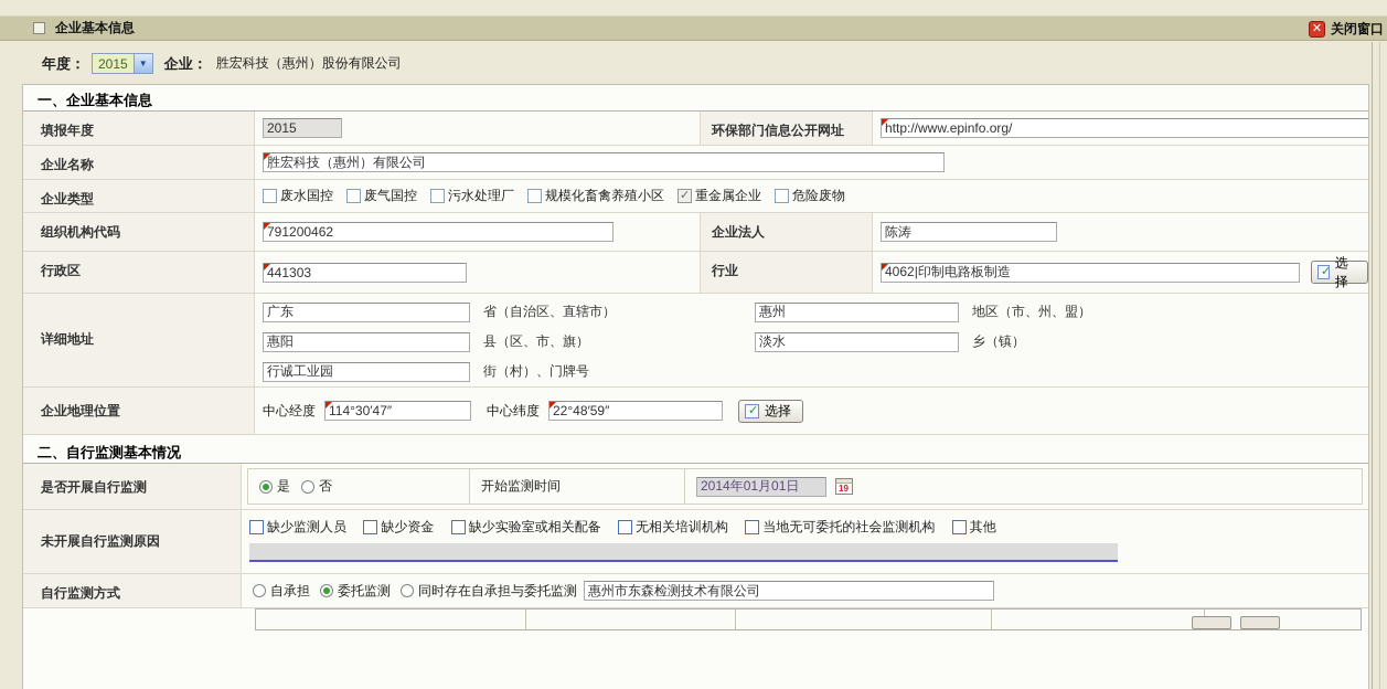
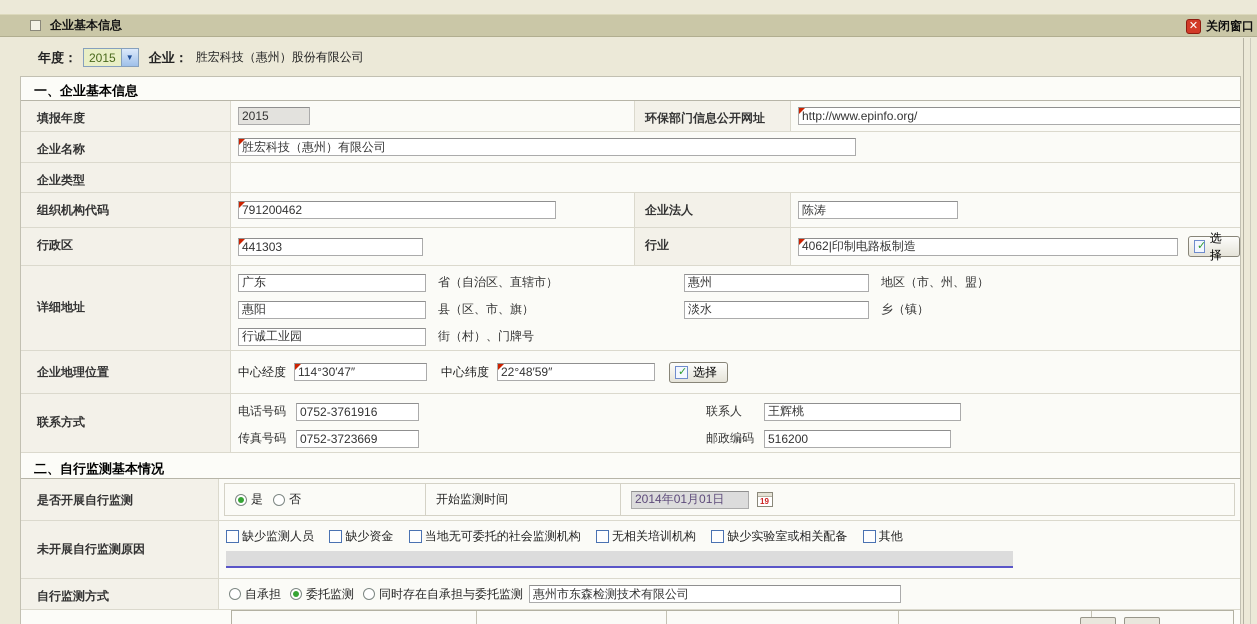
  企业基本信息
  ✕
  关闭窗口
  年度：
  2015
  ▼
  企业：
  胜宏科技（惠州）股份有限公司
  一、企业基本信息
  填报年度
  2015
  环保部门信息公开网址
  http://www.epinfo.org/
  企业名称
  胜宏科技（惠州）有限公司
  企业类型
- 废水国控
- 废气国控
- 污水处理厂
- 规模化畜禽养殖小区
- 重金属企业
- 危险废物
  组织机构代码
  791200462
  企业法人
  陈涛
  行政区
  441303
  行业
  4062|印制电路板制造
  选择
  详细地址
  广东
  省（自治区、直辖市）
  惠州
  地区（市、州、盟）
  惠阳
  县（区、市、旗）
  淡水
  乡（镇）
  行诚工业园
  街（村）、门牌号
  企业地理位置
  中心经度
  114°30′47″
  中心纬度
  22°48′59″
  选择
+ 联系方式
+ 电话号码
+ 0752-3761916
+ 联系人
+ 王辉桃
+ 传真号码
+ 0752-3723669
+ 邮政编码
+ 516200
  二、自行监测基本情况
  是否开展自行监测
  是
  否
  开始监测时间
  2014年01月01日
  未开展自行监测原因
  缺少监测人员
  缺少资金
- 缺少实验室或相关配备
+ 当地无可委托的社会监测机构
  无相关培训机构
- 当地无可委托的社会监测机构
+ 缺少实验室或相关配备
  其他
  自行监测方式
  自承担
  委托监测
  同时存在自承担与委托监测
  惠州市东森检测技术有限公司
